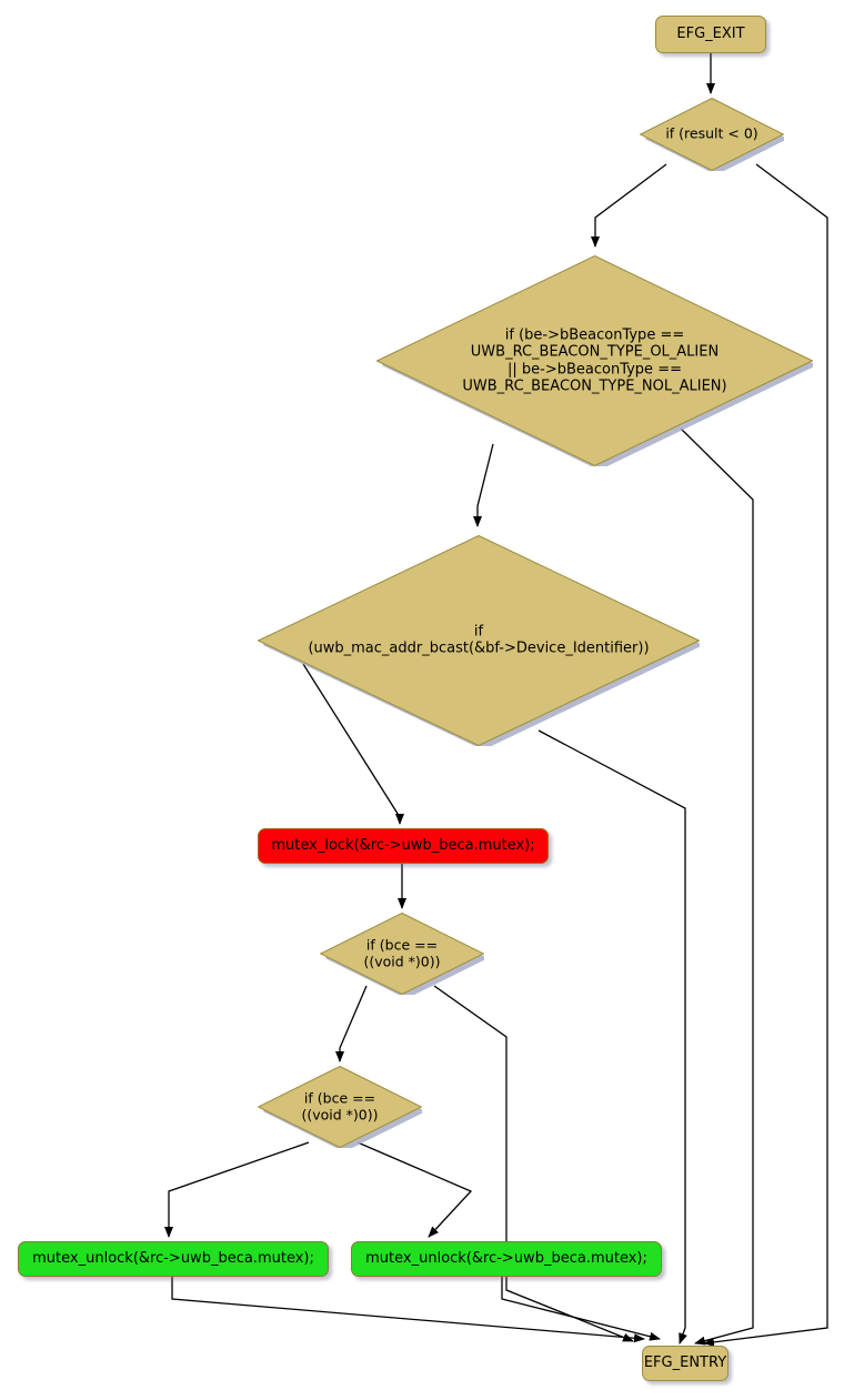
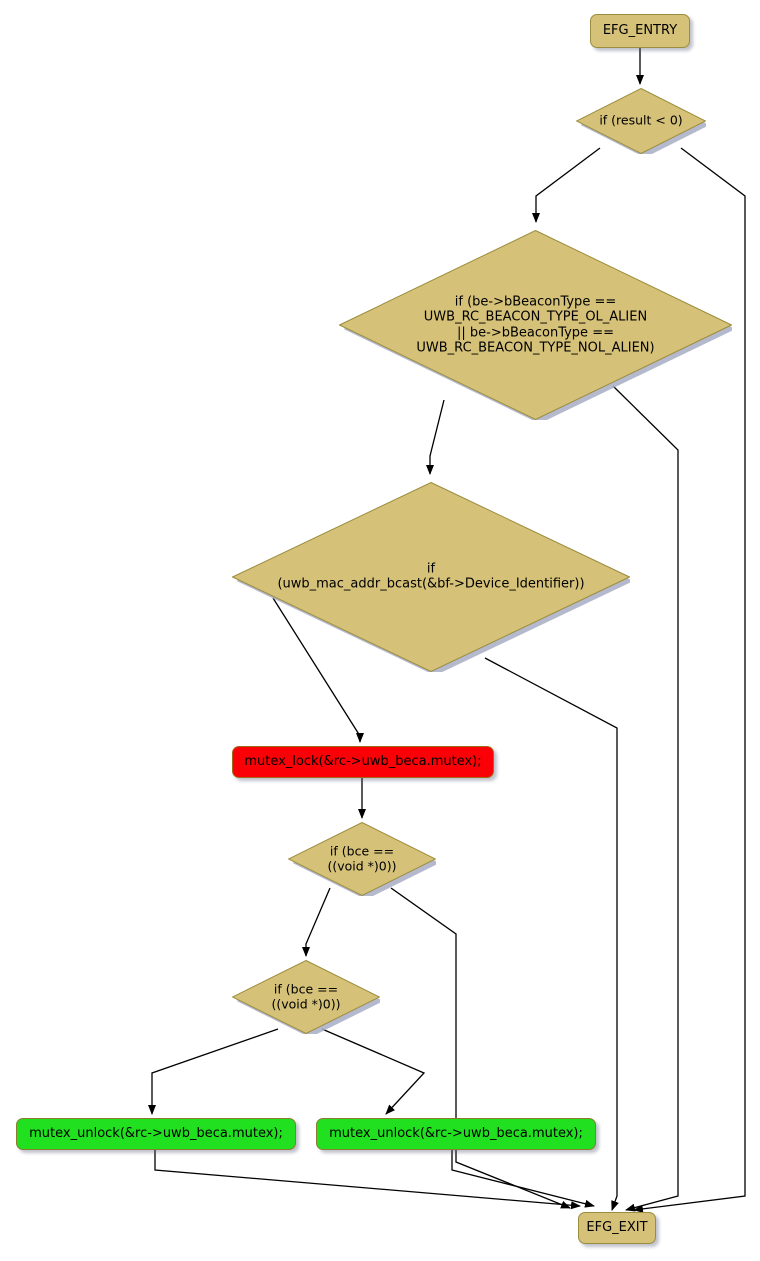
- EFG_EXIT
+ EFG_ENTRY
  if (result < 0)
  if (be->bBeaconType ==
  UWB_RC_BEACON_TYPE_OL_ALIEN
  || be->bBeaconType ==
  UWB_RC_BEACON_TYPE_NOL_ALIEN)
  if
  (uwb_mac_addr_bcast(&bf->Device_Identifier))
  mutex_lock(&rc->uwb_beca.mutex);
  if (bce ==
  ((void *)0))
  if (bce ==
  ((void *)0))
  mutex_unlock(&rc->uwb_beca.mutex);
  mutex_unlock(&rc->uwb_beca.mutex);
- EFG_ENTRY
+ EFG_EXIT
